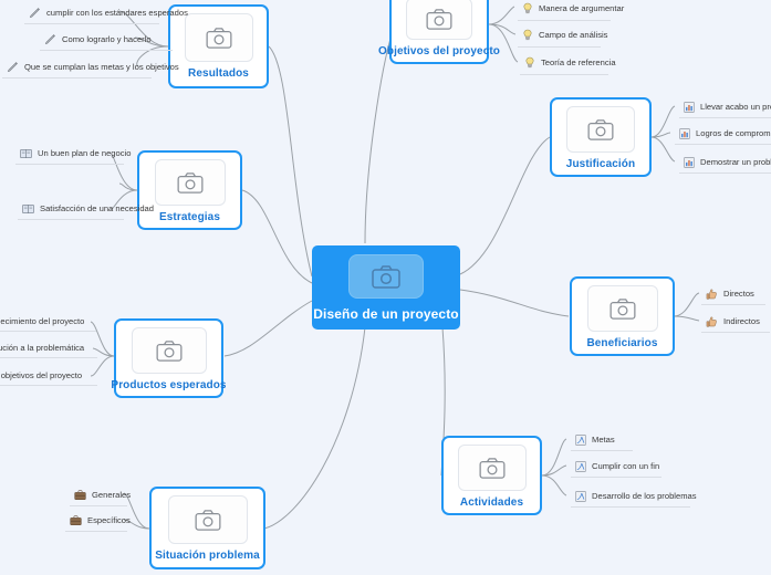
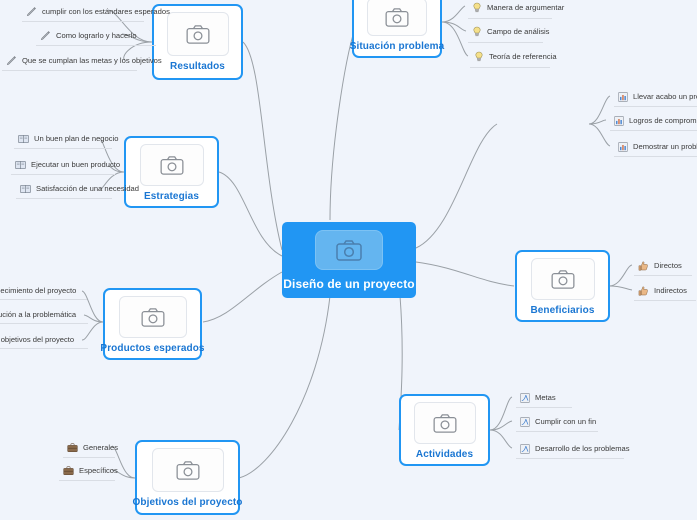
  Diseño de un proyecto
  Resultados
  cumplir con los estándares esperados
  Como lograrlo y hacerlo
  Que se cumplan las metas y los objetivos
  Estrategias
  Un buen plan de negocio
+ Ejecutar un buen producto
  Satisfacción de una necesidad
- Objetivos del proyecto
+ Situación problema
  Manera de argumentar
  Campo de análisis
  Teoría de referencia
- Justificación
  Llevar acabo un pr
  Logros de comprom
  Demostrar un prob
  Beneficiarios
  Directos
  Indirectos
  Actividades
  Metas
  Cumplir con un fin
  Desarrollo de los problemas
- Situación problema
+ Objetivos del proyecto
  Generales
  Específicos
  Productos esperados
  ecimiento del proyecto
  ución a la problemática
  objetivos del proyecto
